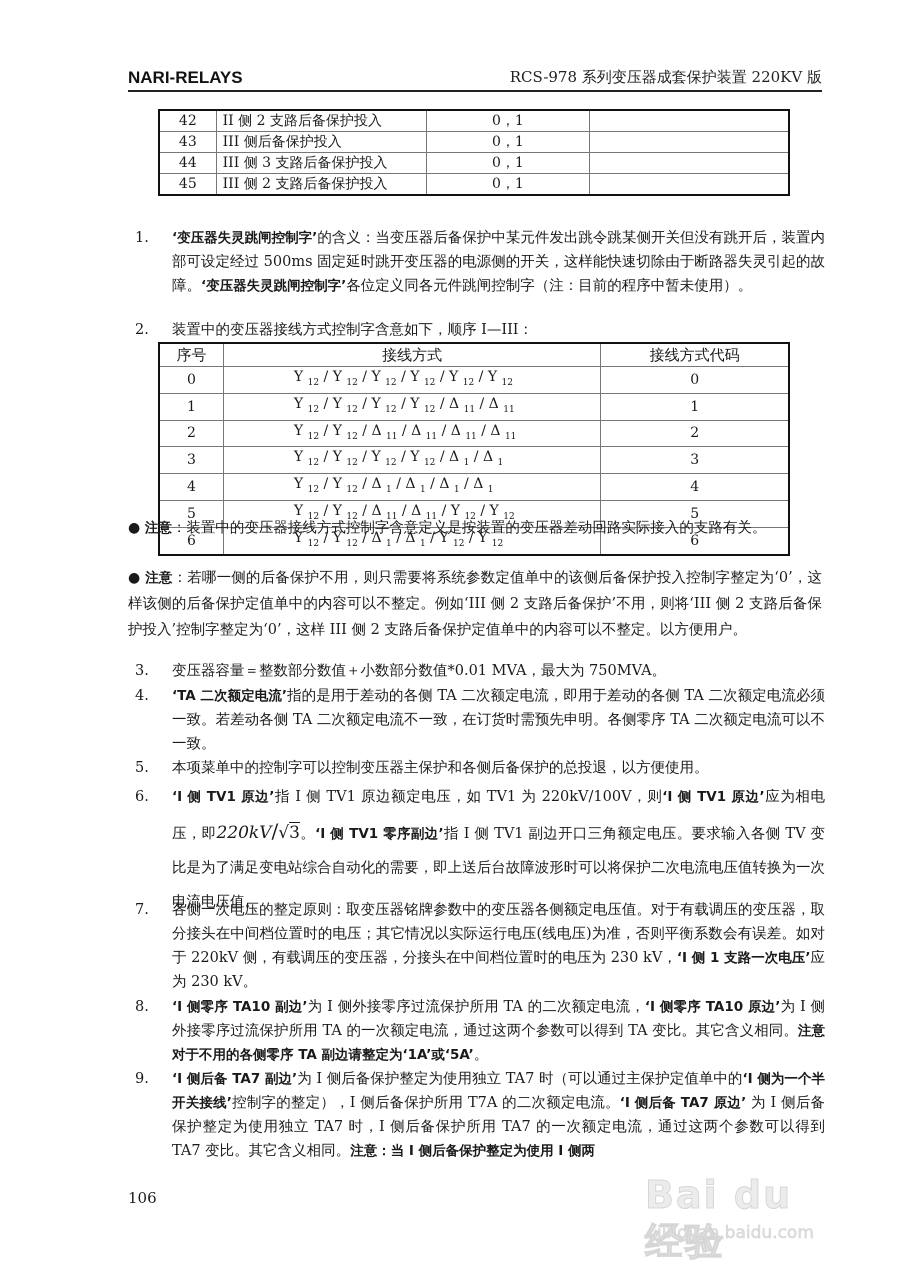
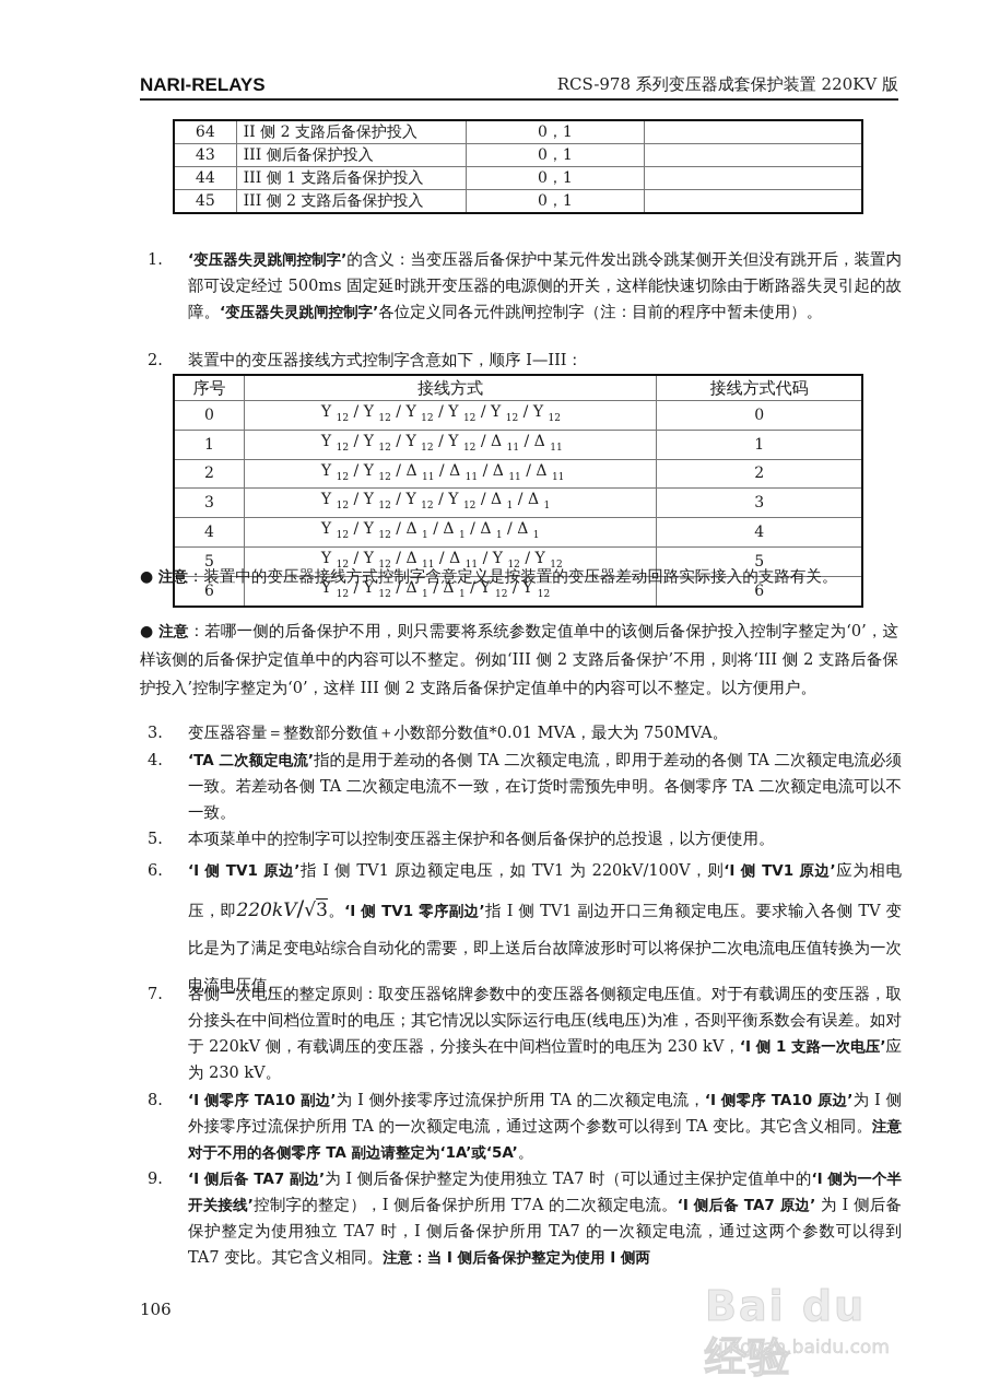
  NARI-RELAYS
  RCS-978 系列变压器成套保护装置 220KV 版
- 42	II 侧 2 支路后备保护投入	0，1
+ 64	II 侧 2 支路后备保护投入	0，1
  43	III 侧后备保护投入	0，1
- 44	III 侧 3 支路后备保护投入	0，1
+ 44	III 侧 1 支路后备保护投入	0，1
  45	III 侧 2 支路后备保护投入	0，1
  1.
  ‘变压器失灵跳闸控制字’的含义：当变压器后备保护中某元件发出跳令跳某侧开关但没有跳开后，装置内部可设定经过 500ms 固定延时跳开变压器的电源侧的开关，这样能快速切除由于断路器失灵引起的故障。‘变压器失灵跳闸控制字’各位定义同各元件跳闸控制字（注：目前的程序中暂未使用）。
  2.
  装置中的变压器接线方式控制字含意如下，顺序 I—III：
  序号	接线方式	接线方式代码
  0	Y 12 / Y 12 / Y 12 / Y 12 / Y 12 / Y 12	0
  1	Y 12 / Y 12 / Y 12 / Y 12 / Δ 11 / Δ 11	1
  2	Y 12 / Y 12 / Δ 11 / Δ 11 / Δ 11 / Δ 11	2
  3	Y 12 / Y 12 / Y 12 / Y 12 / Δ 1 / Δ 1	3
  4	Y 12 / Y 12 / Δ 1 / Δ 1 / Δ 1 / Δ 1	4
  5	Y 12 / Y 12 / Δ 11 / Δ 11 / Y 12 / Y 12	5
  6	Y 12 / Y 12 / Δ 1 / Δ 1 / Y 12 / Y 12	6
  ● 注意：装置中的变压器接线方式控制字含意定义是按装置的变压器差动回路实际接入的支路有关。
  ● 注意：若哪一侧的后备保护不用，则只需要将系统参数定值单中的该侧后备保护投入控制字整定为‘0’，这样该侧的后备保护定值单中的内容可以不整定。例如‘III 侧 2 支路后备保护’不用，则将‘III 侧 2 支路后备保护投入’控制字整定为‘0’，这样 III 侧 2 支路后备保护定值单中的内容可以不整定。以方便用户。
  3.
  变压器容量＝整数部分数值＋小数部分数值*0.01 MVA，最大为 750MVA。
  4.
  ‘TA 二次额定电流’指的是用于差动的各侧 TA 二次额定电流，即用于差动的各侧 TA 二次额定电流必须一致。若差动各侧 TA 二次额定电流不一致，在订货时需预先申明。各侧零序 TA 二次额定电流可以不一致。
  5.
  本项菜单中的控制字可以控制变压器主保护和各侧后备保护的总投退，以方便使用。
  6.
  ‘I 侧 TV1 原边’指 I 侧 TV1 原边额定电压，如 TV1 为 220kV/100V，则‘I 侧 TV1 原边’应为相电压，即220kV/√3。‘I 侧 TV1 零序副边’指 I 侧 TV1 副边开口三角额定电压。要求输入各侧 TV 变比是为了满足变电站综合自动化的需要，即上送后台故障波形时可以将保护二次电流电压值转换为一次电流电压值。
  7.
  各侧一次电压的整定原则：取变压器铭牌参数中的变压器各侧额定电压值。对于有载调压的变压器，取分接头在中间档位置时的电压；其它情况以实际运行电压(线电压)为准，否则平衡系数会有误差。如对于 220kV 侧，有载调压的变压器，分接头在中间档位置时的电压为 230 kV，‘I 侧 1 支路一次电压’应为 230 kV。
  8.
  ‘I 侧零序 TA10 副边’为 I 侧外接零序过流保护所用 TA 的二次额定电流，‘I 侧零序 TA10 原边’为 I 侧外接零序过流保护所用 TA 的一次额定电流，通过这两个参数可以得到 TA 变比。其它含义相同。注意对于不用的各侧零序 TA 副边请整定为‘1A’或‘5A’。
  9.
  ‘I 侧后备 TA7 副边’为 I 侧后备保护整定为使用独立 TA7 时（可以通过主保护定值单中的‘I 侧为一个半开关接线’控制字的整定），I 侧后备保护所用 T7A 的二次额定电流。‘I 侧后备 TA7 原边’ 为 I 侧后备保护整定为使用独立 TA7 时，I 侧后备保护所用 TA7 的一次额定电流，通过这两个参数可以得到 TA7 变比。其它含义相同。注意：当 I 侧后备保护整定为使用 I 侧两
  106
  Bai du 经验
  jingyan.baidu.com
